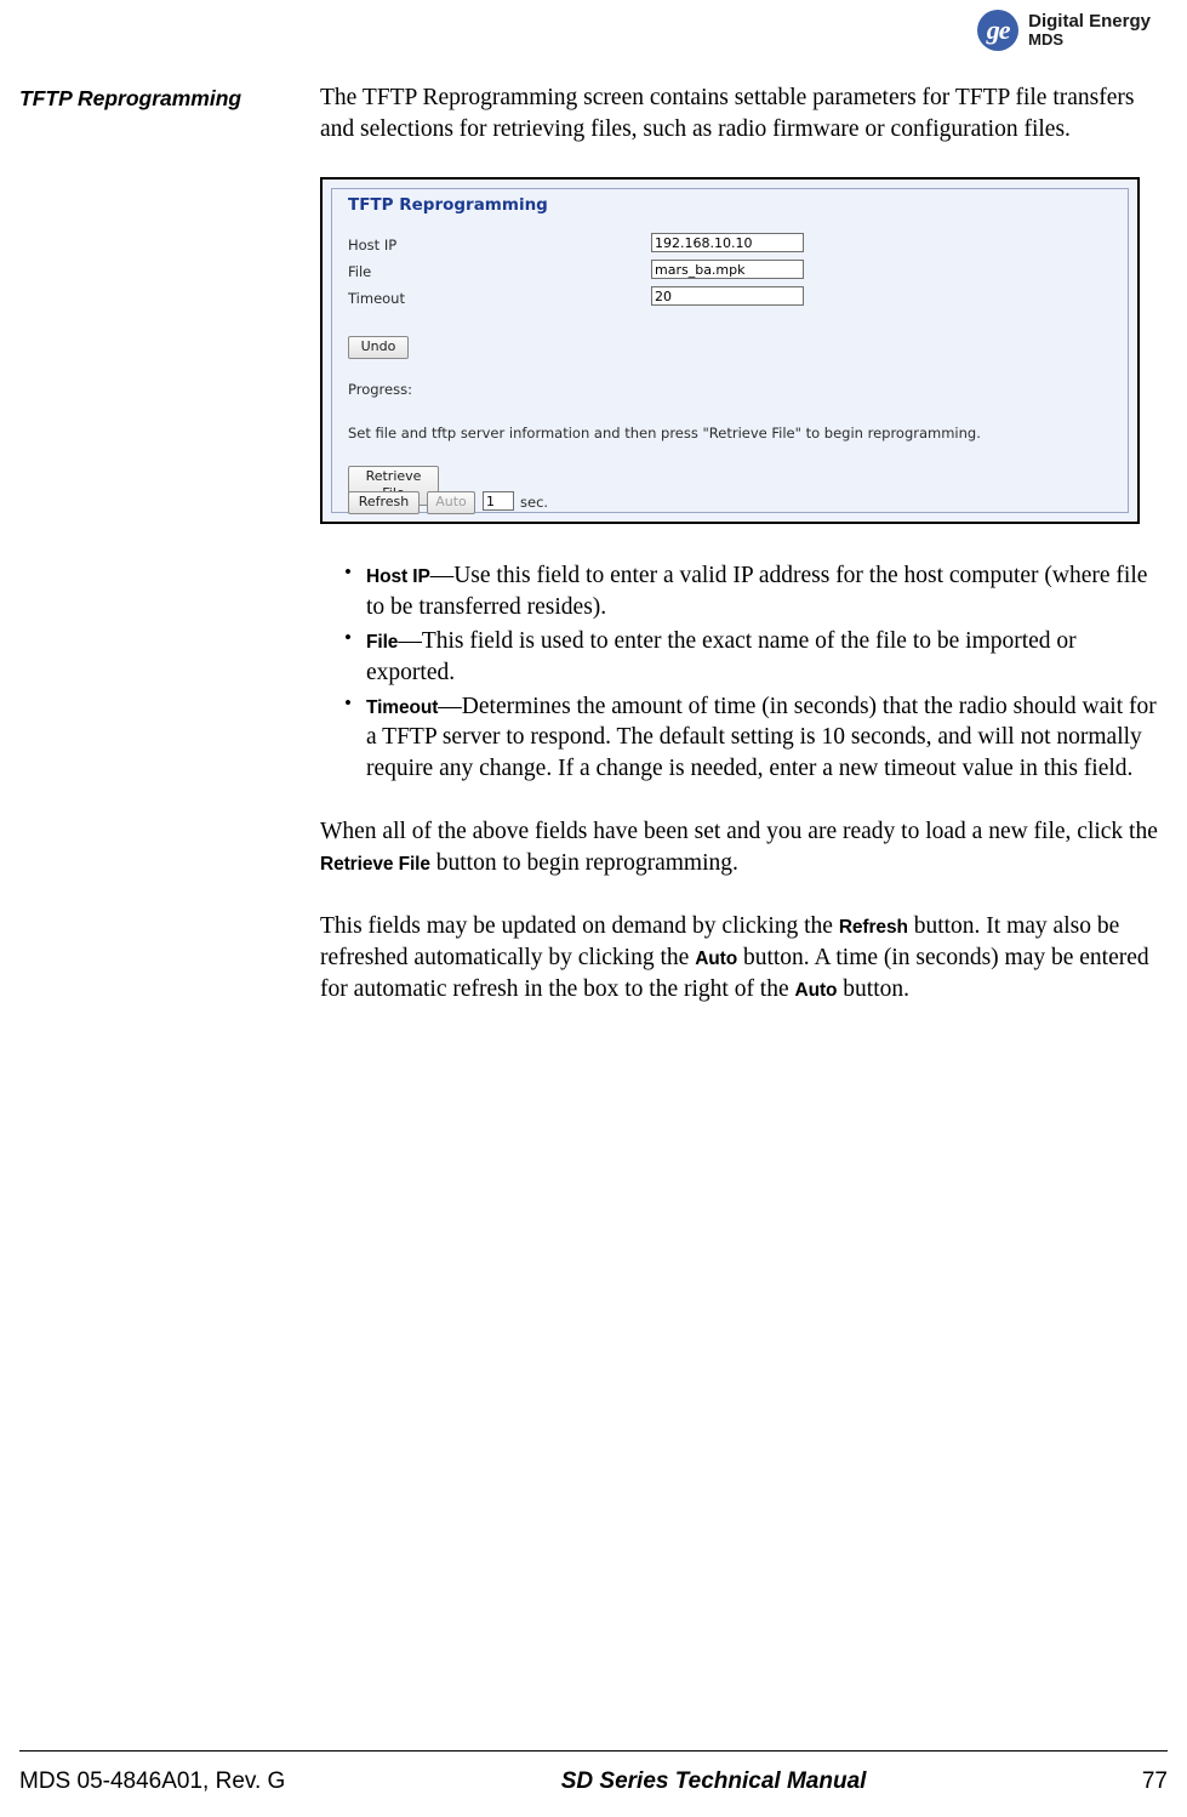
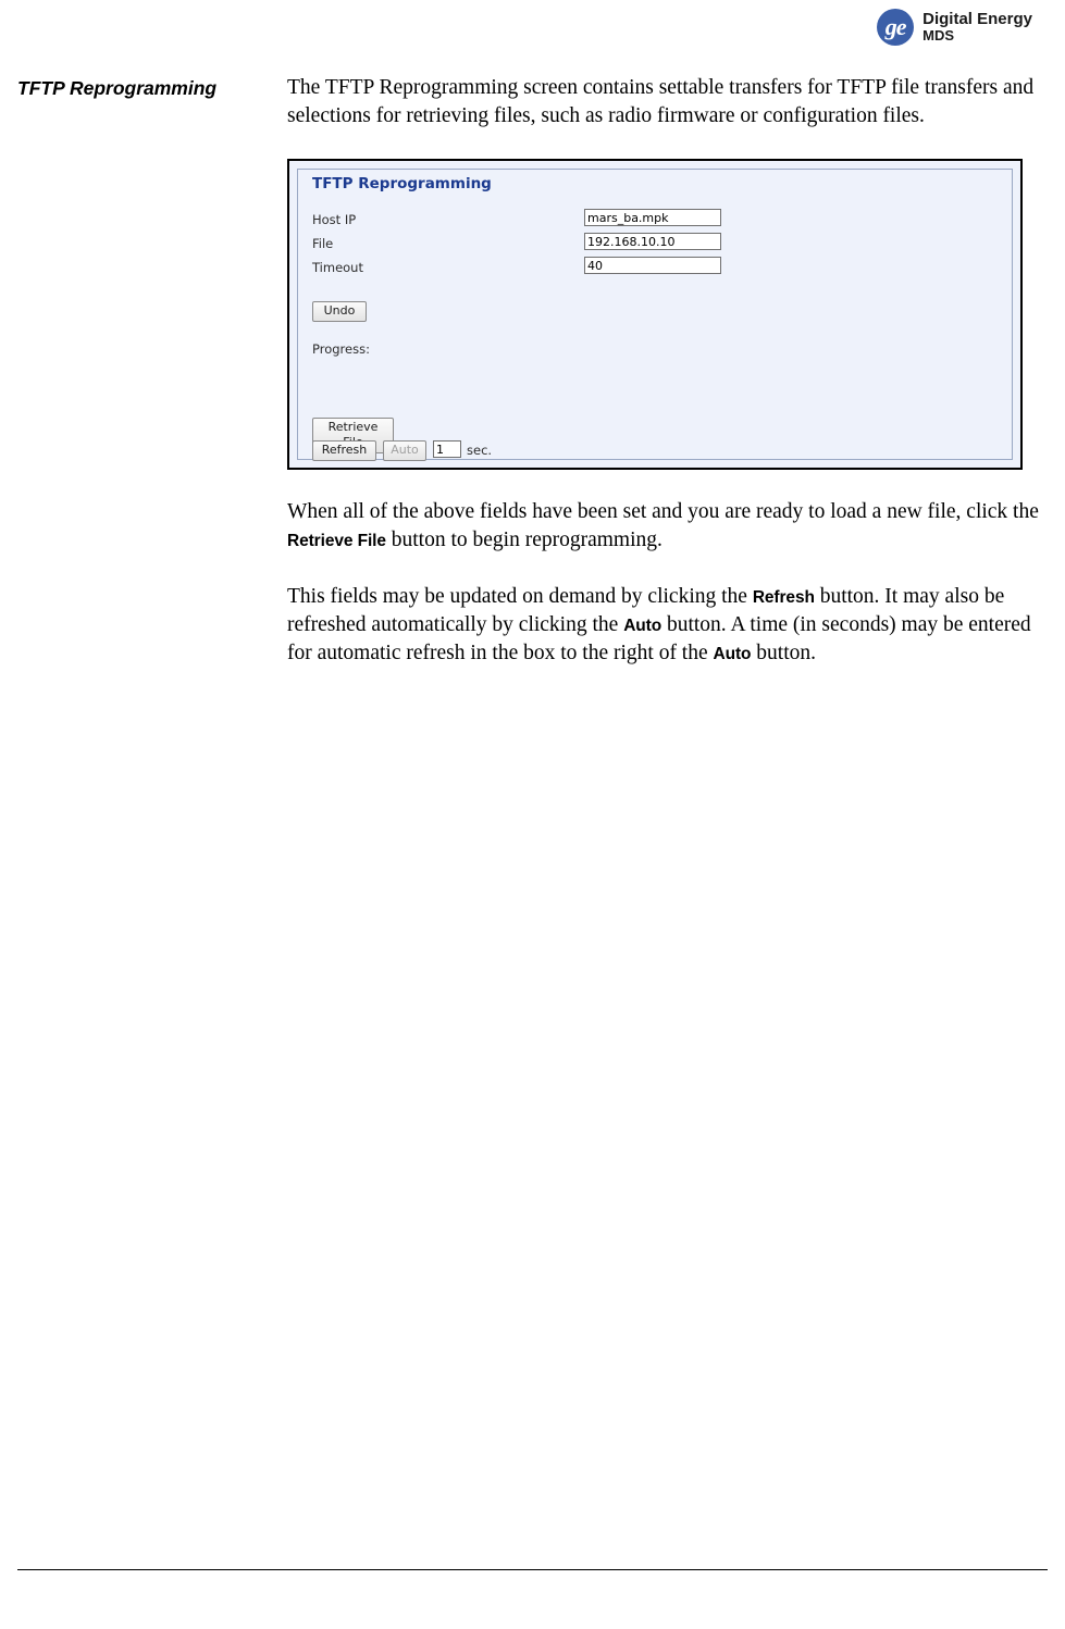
  ge
  Digital Energy
  MDS
  TFTP Reprogramming
- The TFTP Reprogramming screen contains settable parameters for TFTP file transfers and selections for retrieving files, such as radio firmware or configuration files.
+ The TFTP Reprogramming screen contains settable transfers for TFTP file transfers and selections for retrieving files, such as radio firmware or configuration files.
  TFTP Reprogramming
  Host IP
- 192.168.10.10
+ mars_ba.mpk
  File
- mars_ba.mpk
+ 192.168.10.10
  Timeout
- 20
+ 40
  Undo
  Progress:
- Set file and tftp server information and then press "Retrieve File" to begin reprogramming.
  Refresh
  Auto
  1
  sec.
- Host IP—Use this field to enter a valid IP address for the host computer (where file to be transferred resides).
- File—This field is used to enter the exact name of the file to be imported or exported.
- Timeout—Determines the amount of time (in seconds) that the radio should wait for a TFTP server to respond. The default setting is 10 seconds, and will not normally require any change. If a change is needed, enter a new timeout value in this field.
  When all of the above fields have been set and you are ready to load a new file, click the Retrieve File button to begin reprogramming.
  This fields may be updated on demand by clicking the Refresh button. It may also be refreshed automatically by clicking the Auto button. A time (in seconds) may be entered for automatic refresh in the box to the right of the Auto button.
- MDS 05-4846A01, Rev. G
- SD Series Technical Manual
- 77
